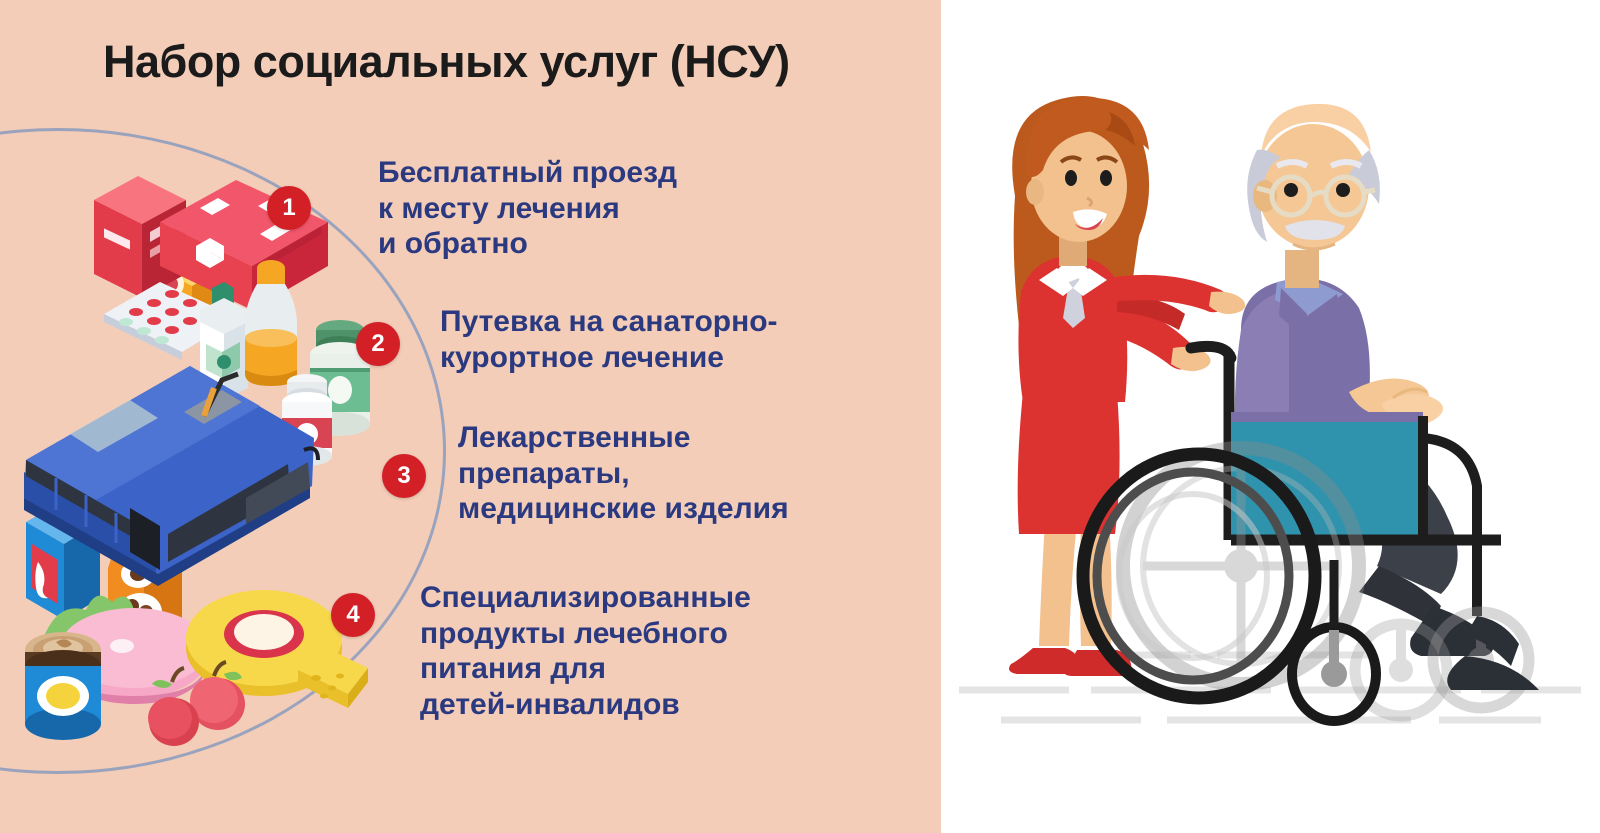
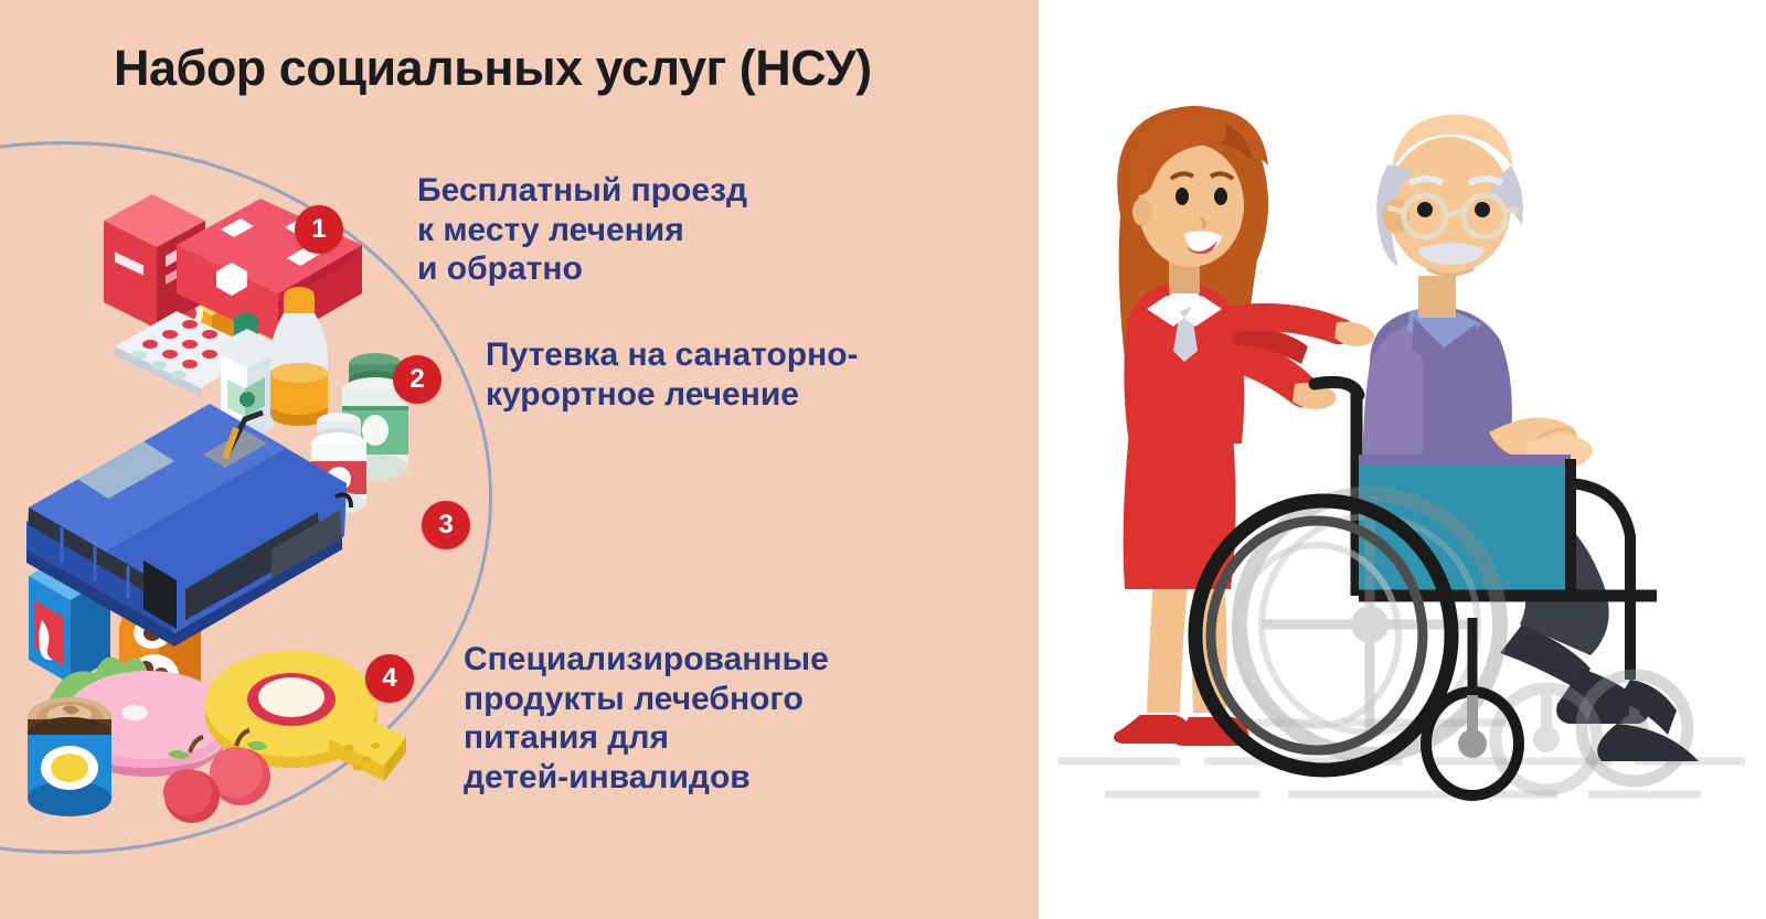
  Набор социальных услуг (НСУ)
  1
  2
  3
  4
  Бесплатный проезд
  к месту лечения
  и обратно
  Путевка на санаторно-
  курортное лечение
- Лекарственные
- препараты,
- медицинские изделия
  Специализированные
  продукты лечебного
  питания для
  детей-инвалидов
